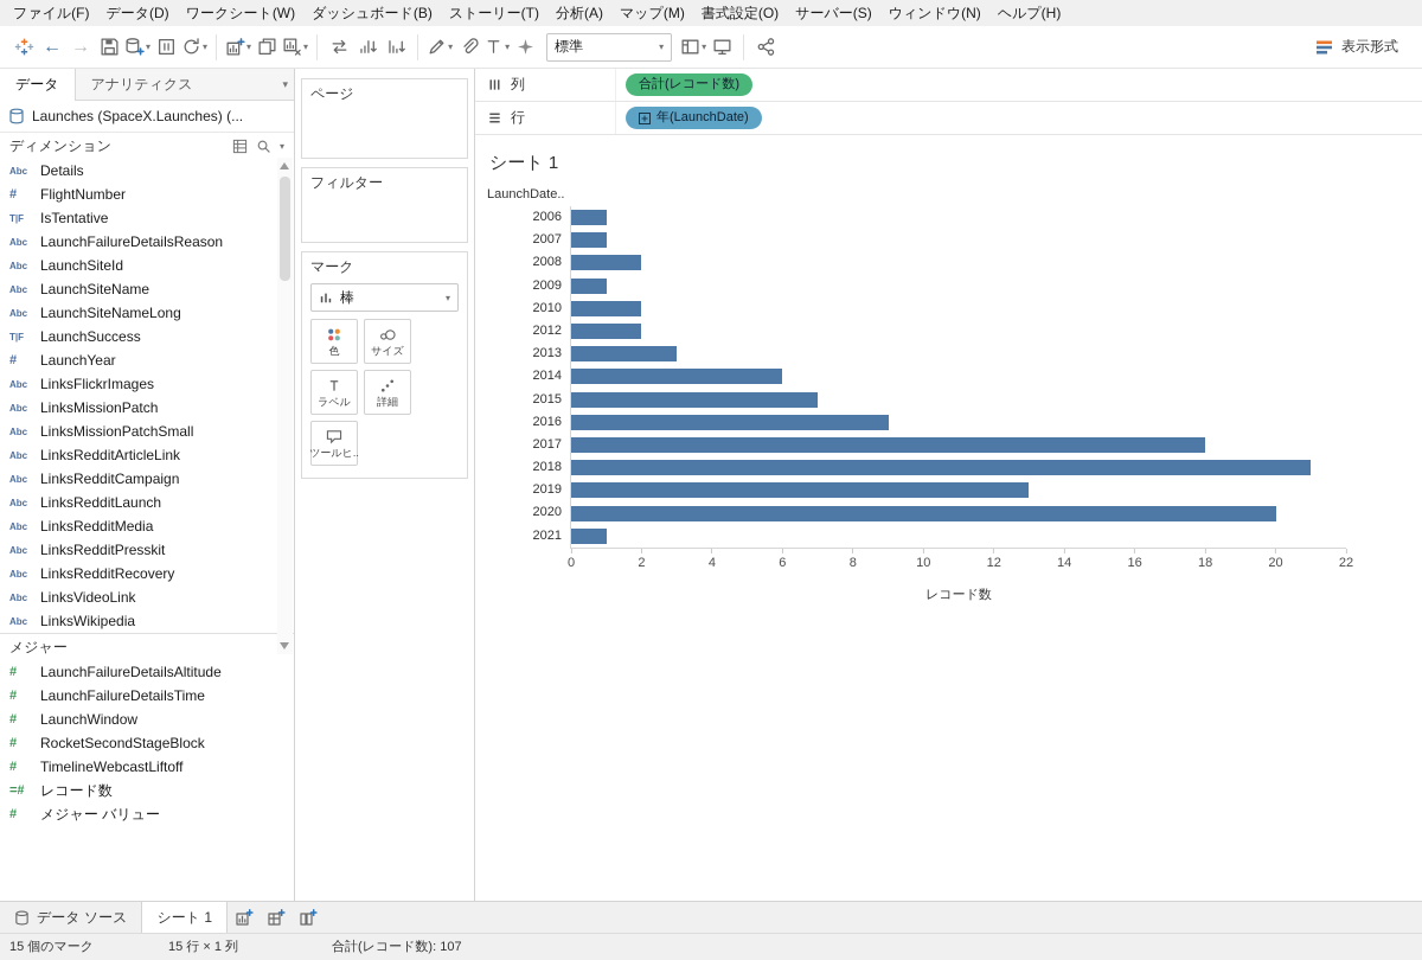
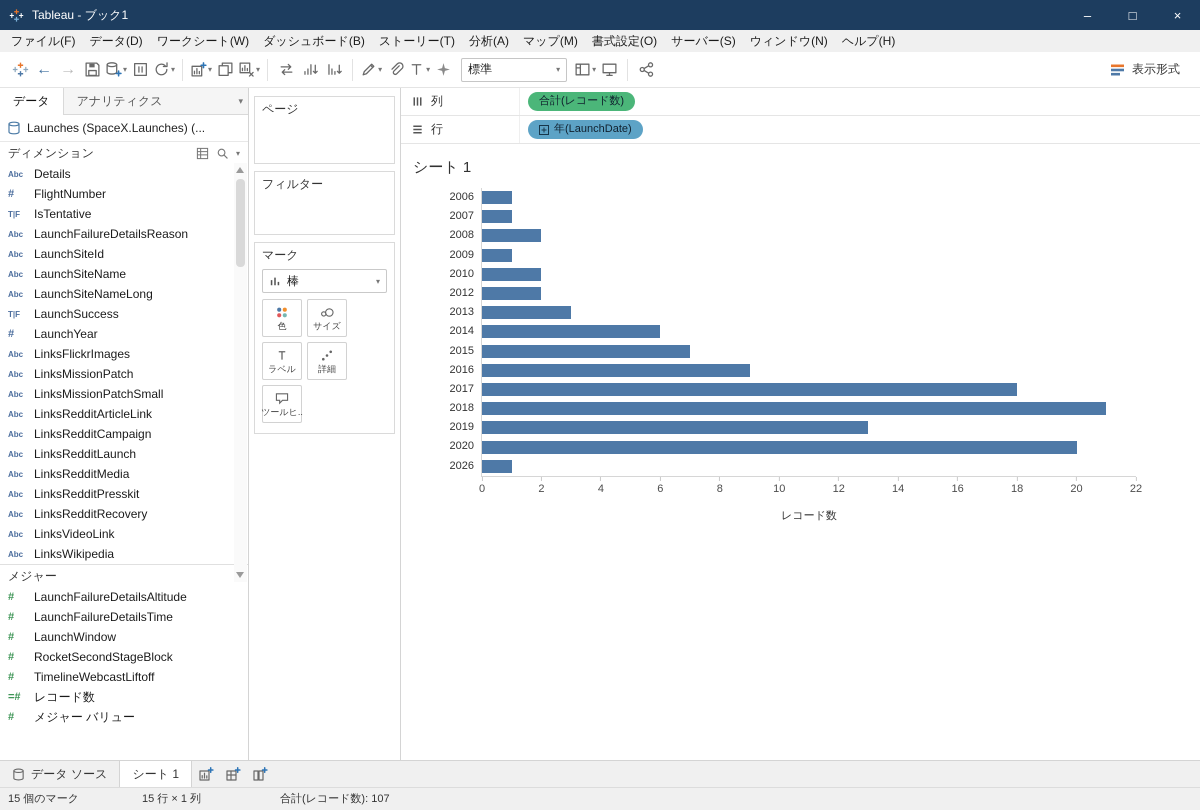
+ Tableau - ブック1
+ –
+ □
+ ×
  ファイル(F)
  データ(D)
  ワークシート(W)
  ダッシュボード(B)
  ストーリー(T)
  分析(A)
  マップ(M)
  書式設定(O)
  サーバー(S)
  ウィンドウ(N)
  ヘルプ(H)
  ←
  →
  ▾
  ▾
  ▾
  ▾
  ▾
  ▾
  標準
  ▾
  ▾
  表示形式
  データ
  アナリティクス
  ▾
  Launches (SpaceX.Launches) (...
  ディメンション
  ▾
  Abc
  Details
  #
  FlightNumber
  T|F
  IsTentative
  Abc
  LaunchFailureDetailsReason
  Abc
  LaunchSiteId
  Abc
  LaunchSiteName
  Abc
  LaunchSiteNameLong
  T|F
  LaunchSuccess
  #
  LaunchYear
  Abc
  LinksFlickrImages
  Abc
  LinksMissionPatch
  Abc
  LinksMissionPatchSmall
  Abc
  LinksRedditArticleLink
  Abc
  LinksRedditCampaign
  Abc
  LinksRedditLaunch
  Abc
  LinksRedditMedia
  Abc
  LinksRedditPresskit
  Abc
  LinksRedditRecovery
  Abc
  LinksVideoLink
  Abc
  LinksWikipedia
  メジャー
  #
  LaunchFailureDetailsAltitude
  #
  LaunchFailureDetailsTime
  #
  LaunchWindow
  #
  RocketSecondStageBlock
  #
  TimelineWebcastLiftoff
  =#
  レコード数
  #
  メジャー バリュー
  ページ
  フィルター
  マーク
  棒
  ▾
  色
  サイズ
  ラベル
  詳細
  ツールヒ..
  列
  合計(レコード数)
  行
  年(LaunchDate)
  シート 1
- LaunchDate..
  2006
  2007
  2008
  2009
  2010
  2012
  2013
  2014
  2015
  2016
  2017
  2018
  2019
  2020
- 2021
+ 2026
  0
  2
  4
  6
  8
  10
  12
  14
  16
  18
  20
  22
  レコード数
  データ ソース
  シート 1
  15 個のマーク
  15 行 × 1 列
  合計(レコード数): 107
